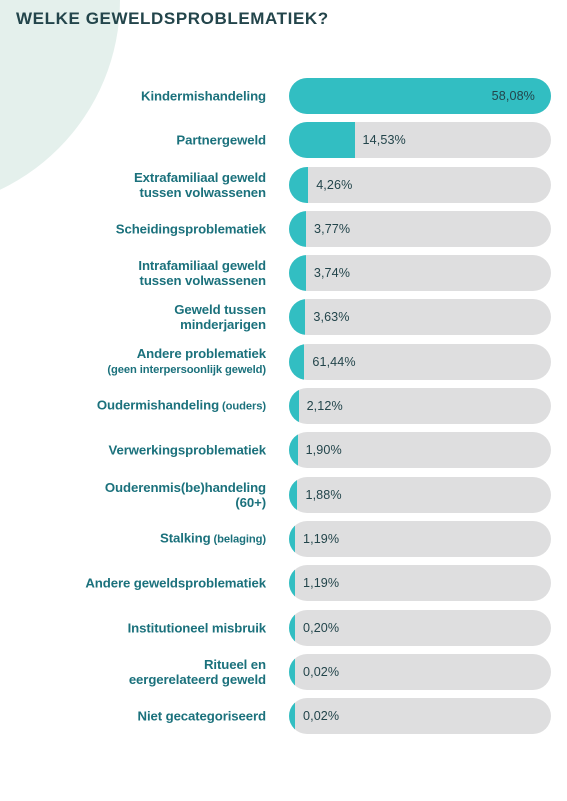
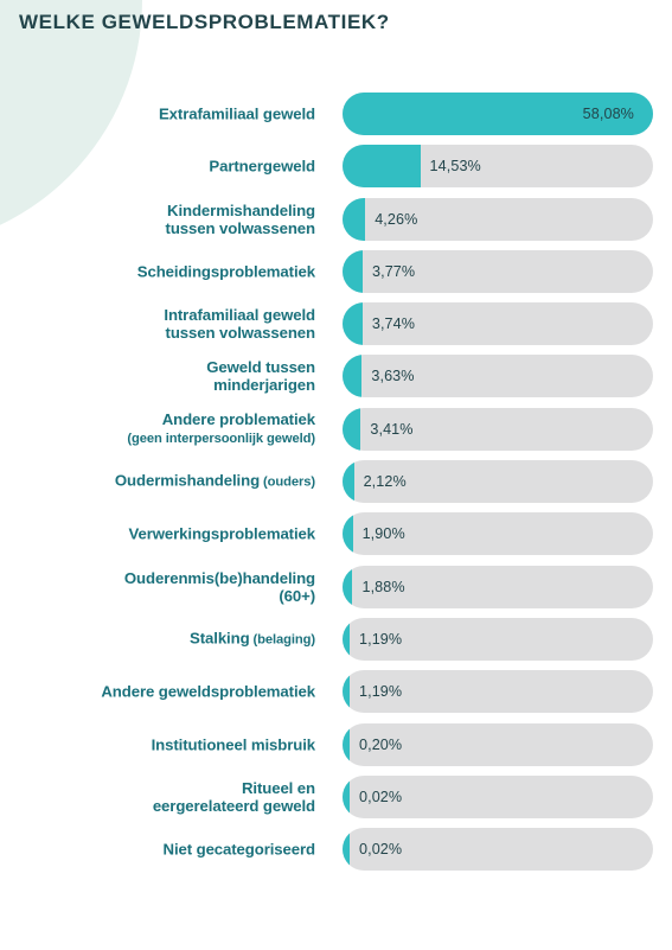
  WELKE GEWELDSPROBLEMATIEK?
- Kindermishandeling
+ Extrafamiliaal geweld
  58,08%
  Partnergeweld
  14,53%
- Extrafamiliaal geweld
+ Kindermishandeling
  tussen volwassenen
  4,26%
  Scheidingsproblematiek
  3,77%
  Intrafamiliaal geweld
  tussen volwassenen
  3,74%
  Geweld tussen
  minderjarigen
  3,63%
  Andere problematiek
  (geen interpersoonlijk geweld)
- 61,44%
+ 3,41%
  Oudermishandeling (ouders)
  2,12%
  Verwerkingsproblematiek
  1,90%
  Ouderenmis(be)handeling
  (60+)
  1,88%
  Stalking (belaging)
  1,19%
  Andere geweldsproblematiek
  1,19%
  Institutioneel misbruik
  0,20%
  Ritueel en
  eergerelateerd geweld
  0,02%
  Niet gecategoriseerd
  0,02%
